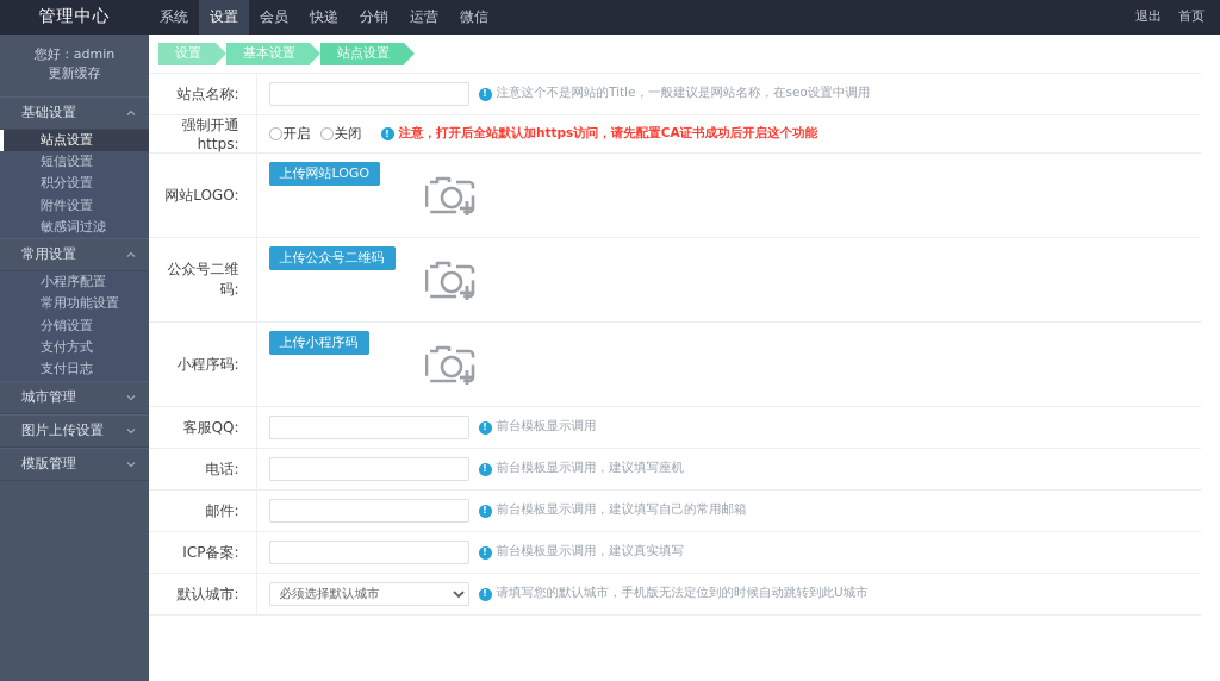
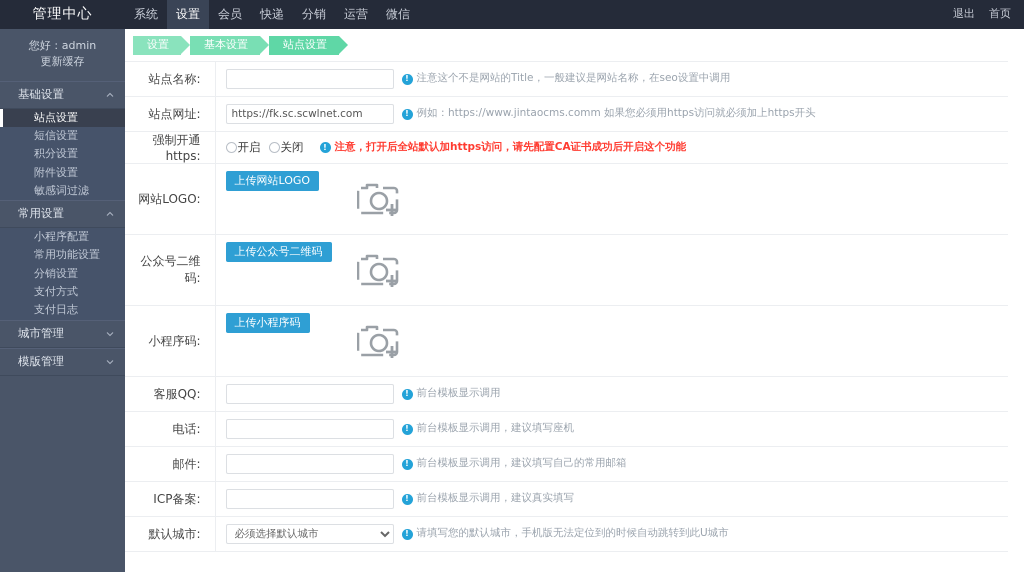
  管理中心
  系统
  设置
  会员
  快递
  分销
  运营
  微信
  退出
  首页
  您好：admin
  更新缓存
  基础设置
  站点设置
  短信设置
  积分设置
  附件设置
  敏感词过滤
  常用设置
  小程序配置
  常用功能设置
  分销设置
  支付方式
  支付日志
  城市管理
- 图片上传设置
  模版管理
  设置
  基本设置
  站点设置
  站点名称:	! 注意这个不是网站的Title，一般建议是网站名称，在seo设置中调用
+ 站点网址:	https://fk.sc.scwlnet.com ! 例如：https://www.jintaocms.comm 如果您必须用https访问就必须加上https开头
  强制开通https:	开启 关闭 ! 注意，打开后全站默认加https访问，请先配置CA证书成功后开启这个功能
  网站LOGO:	上传网站LOGO
  公众号二维码:	上传公众号二维码
  小程序码:	上传小程序码
  客服QQ:	! 前台模板显示调用
  电话:	! 前台模板显示调用，建议填写座机
  邮件:	! 前台模板显示调用，建议填写自己的常用邮箱
  ICP备案:	! 前台模板显示调用，建议真实填写
  默认城市:	必须选择默认城市 ! 请填写您的默认城市，手机版无法定位到的时候自动跳转到此U城市
